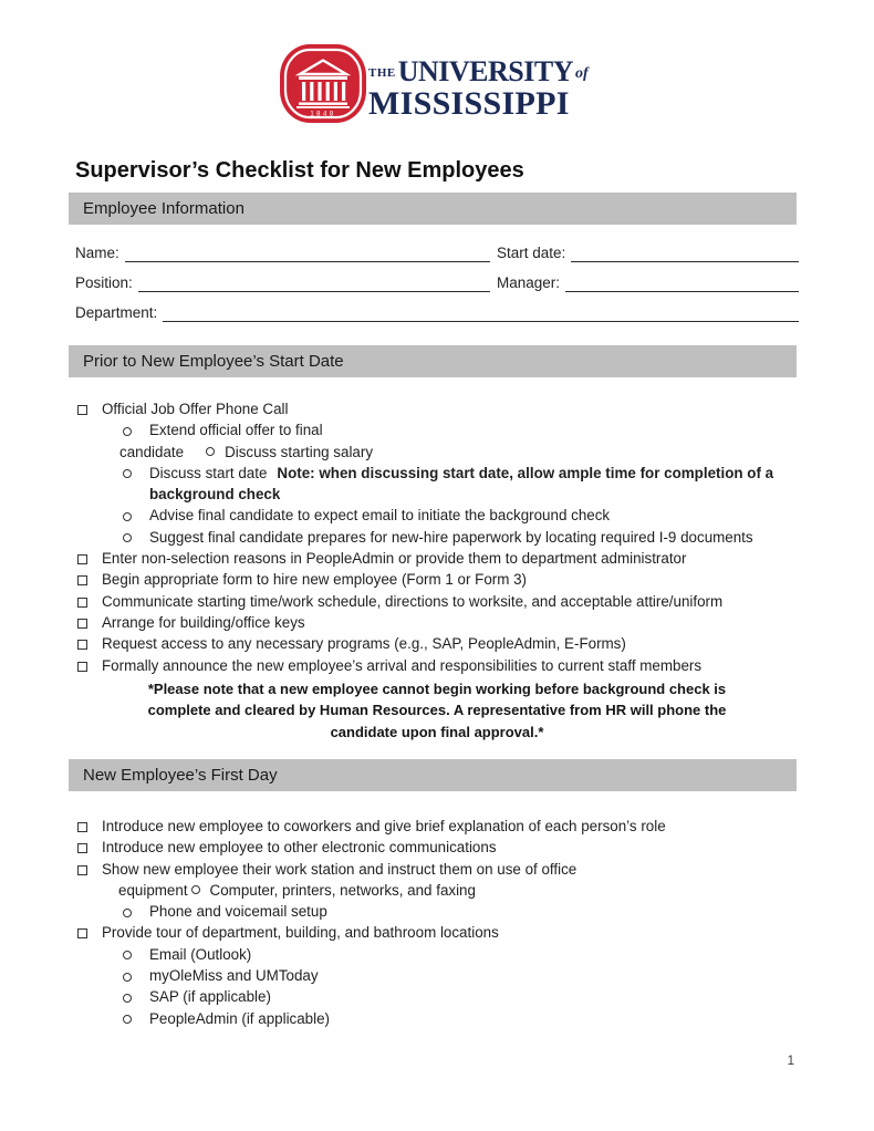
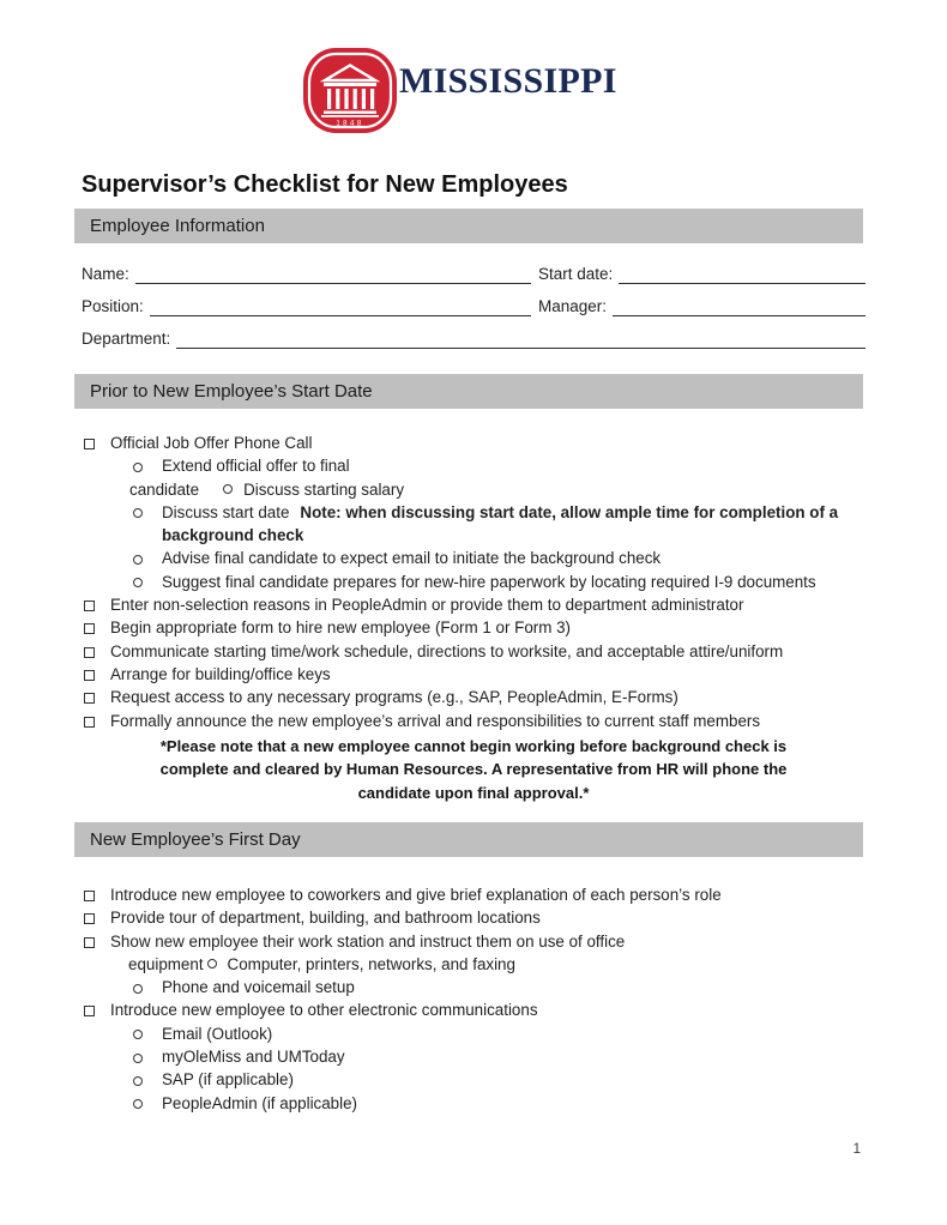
- THE
- UNIVERSITY
- of
  MISSISSIPPI
  Supervisor’s Checklist for New Employees
  Employee Information
  Name:
  Start date:
  Position:
  Manager:
  Department:
  Prior to New Employee’s Start Date
  Official Job Offer Phone Call
  Extend official offer to final
  candidate Discuss starting salary
  Discuss start date Note: when discussing start date, allow ample time for completion of a
  background check
  Advise final candidate to expect email to initiate the background check
  Suggest final candidate prepares for new-hire paperwork by locating required I-9 documents
  Enter non-selection reasons in PeopleAdmin or provide them to department administrator
  Begin appropriate form to hire new employee (Form 1 or Form 3)
  Communicate starting time/work schedule, directions to worksite, and acceptable attire/uniform
  Arrange for building/office keys
  Request access to any necessary programs (e.g., SAP, PeopleAdmin, E-Forms)
  Formally announce the new employee’s arrival and responsibilities to current staff members
  *Please note that a new employee cannot begin working before background check is
  complete and cleared by Human Resources. A representative from HR will phone the
  candidate upon final approval.*
  New Employee’s First Day
  Introduce new employee to coworkers and give brief explanation of each person’s role
- Introduce new employee to other electronic communications
+ Provide tour of department, building, and bathroom locations
  Show new employee their work station and instruct them on use of office
  equipment Computer, printers, networks, and faxing
  Phone and voicemail setup
- Provide tour of department, building, and bathroom locations
+ Introduce new employee to other electronic communications
  Email (Outlook)
  myOleMiss and UMToday
  SAP (if applicable)
  PeopleAdmin (if applicable)
  1
